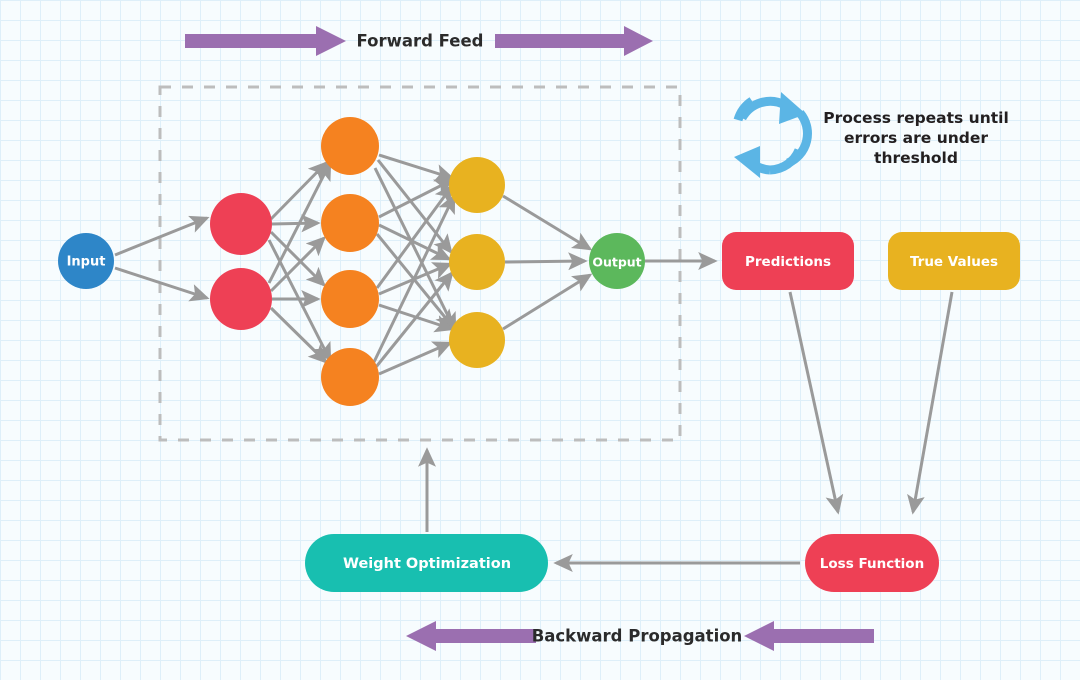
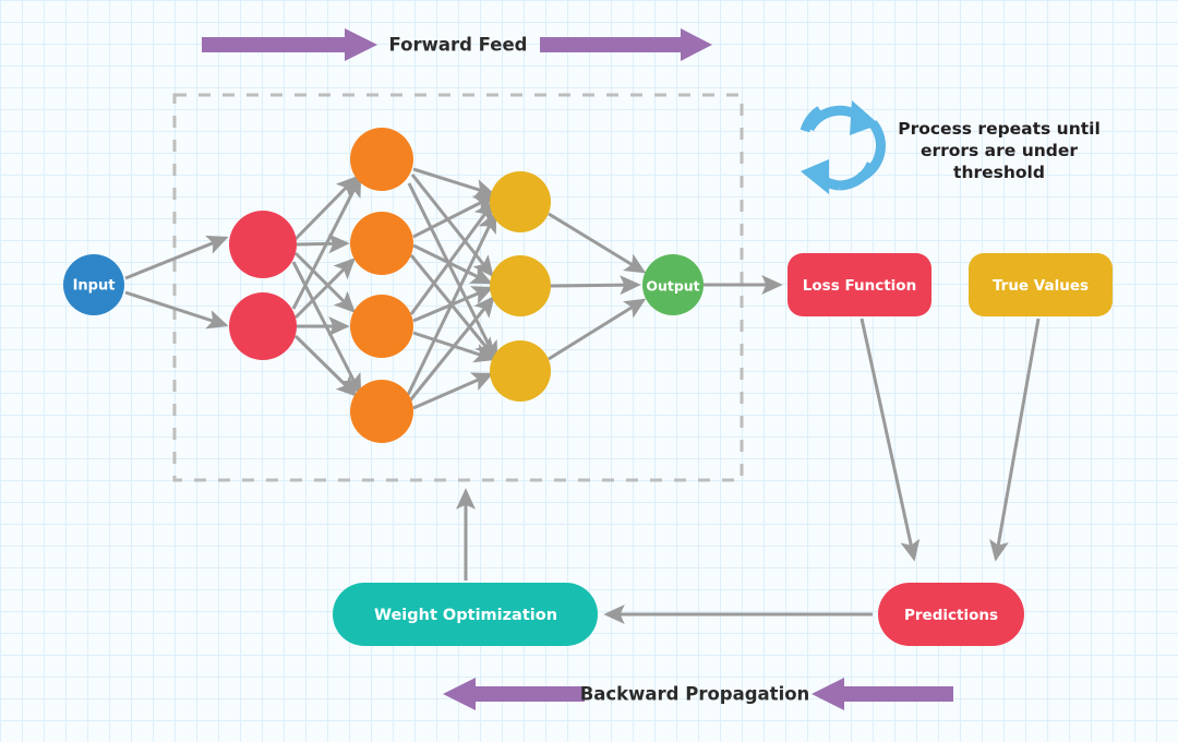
  Forward Feed
  Input
  Output
- Predictions
+ Loss Function
  True Values
- Loss Function
+ Predictions
  Weight Optimization
  Process repeats until
  errors are under
  threshold
  Backward Propagation
